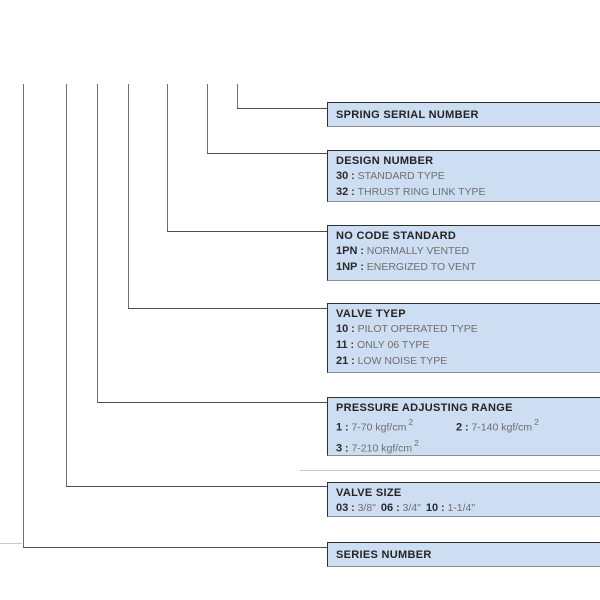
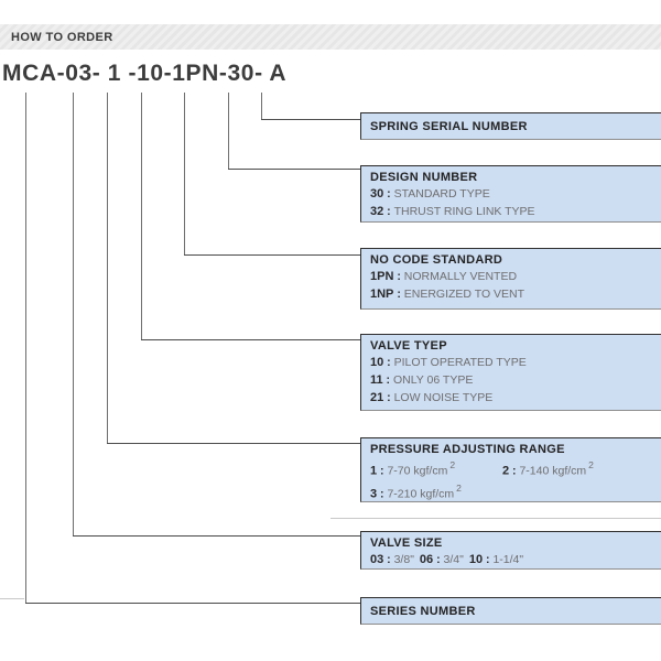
+ HOW TO ORDER
+ MCA-03- 1 -10-1PN-30- A
  SPRING SERIAL NUMBER
  DESIGN NUMBER
  30 : STANDARD TYPE
  32 : THRUST RING LINK TYPE
  NO CODE STANDARD
  1PN : NORMALLY VENTED
  1NP : ENERGIZED TO VENT
  VALVE TYEP
  10 : PILOT OPERATED TYPE
  11 : ONLY 06 TYPE
  21 : LOW NOISE TYPE
  PRESSURE ADJUSTING RANGE
  1 : 7-70 kgf/cm 22 : 7-140 kgf/cm 2
  3 : 7-210 kgf/cm 2
  VALVE SIZE
  03 : 3/8" 06 : 3/4" 10 : 1-1/4"
  SERIES NUMBER
